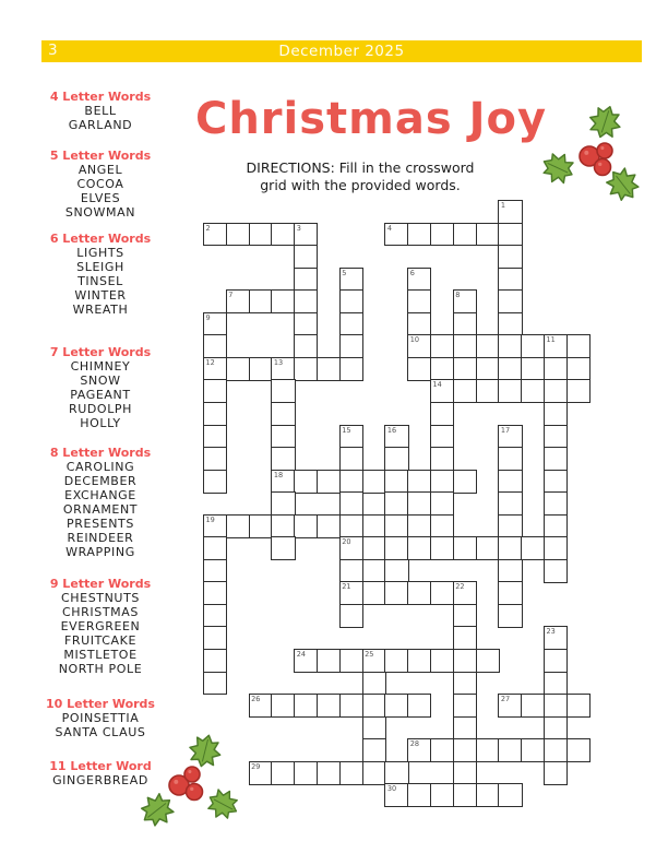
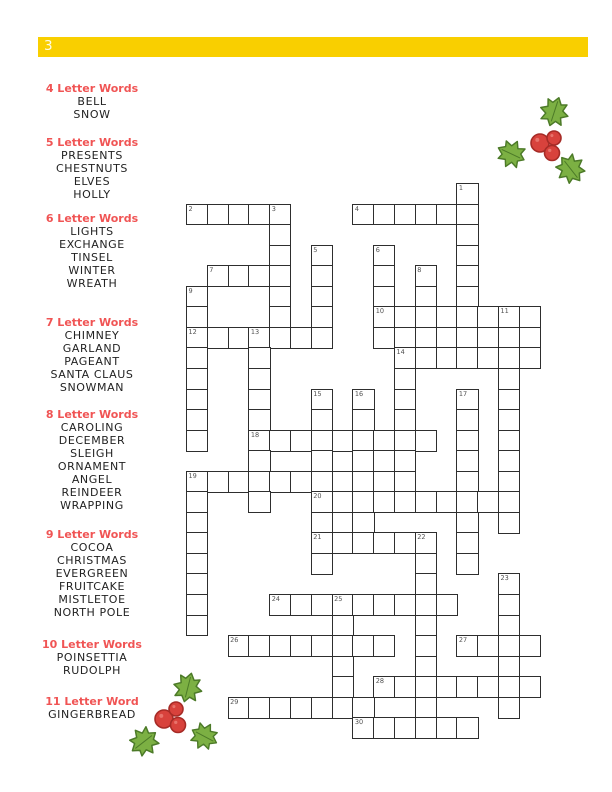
  3
- December 2025
- Christmas Joy
- DIRECTIONS: Fill in the crossword
- grid with the provided words.
  4 Letter Words
  BELL
- GARLAND
+ SNOW
  5 Letter Words
- ANGEL
+ PRESENTS
- COCOA
+ CHESTNUTS
  ELVES
- SNOWMAN
+ HOLLY
  6 Letter Words
  LIGHTS
- SLEIGH
+ EXCHANGE
  TINSEL
  WINTER
  WREATH
  7 Letter Words
  CHIMNEY
- SNOW
+ GARLAND
  PAGEANT
- RUDOLPH
+ SANTA CLAUS
- HOLLY
+ SNOWMAN
  8 Letter Words
  CAROLING
  DECEMBER
- EXCHANGE
+ SLEIGH
  ORNAMENT
- PRESENTS
+ ANGEL
  REINDEER
  WRAPPING
  9 Letter Words
- CHESTNUTS
+ COCOA
  CHRISTMAS
  EVERGREEN
  FRUITCAKE
  MISTLETOE
  NORTH POLE
  10 Letter Words
  POINSETTIA
- SANTA CLAUS
+ RUDOLPH
  11 Letter Word
  GINGERBREAD
  1
  2
  3
  4
  5
  6
  7
  8
  9
  10
  11
  12
  13
  14
  15
  16
  17
  18
  19
  20
  21
  22
  23
  24
  25
  26
  27
  28
  29
  30
